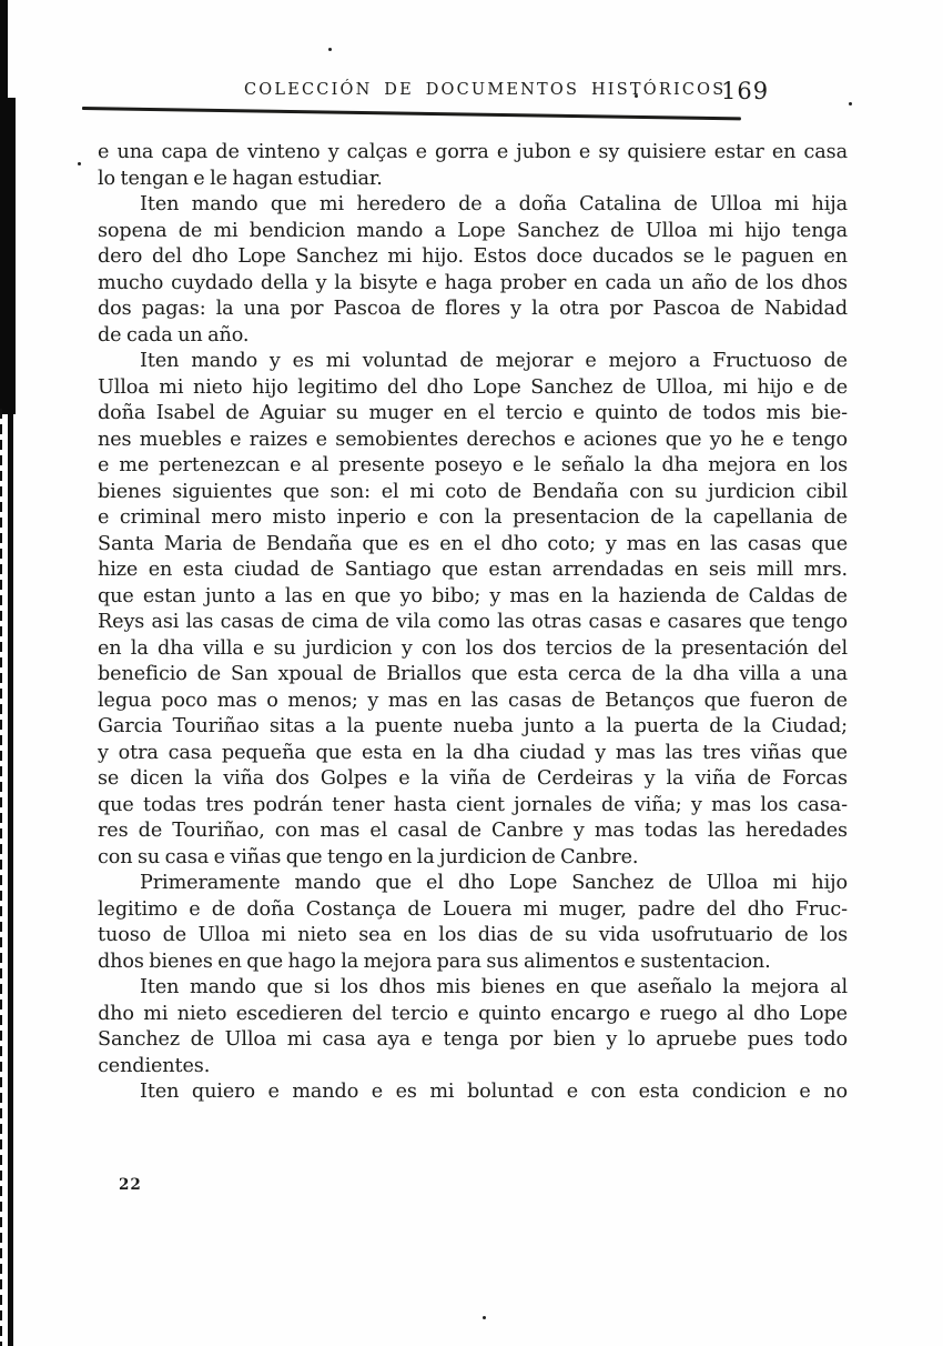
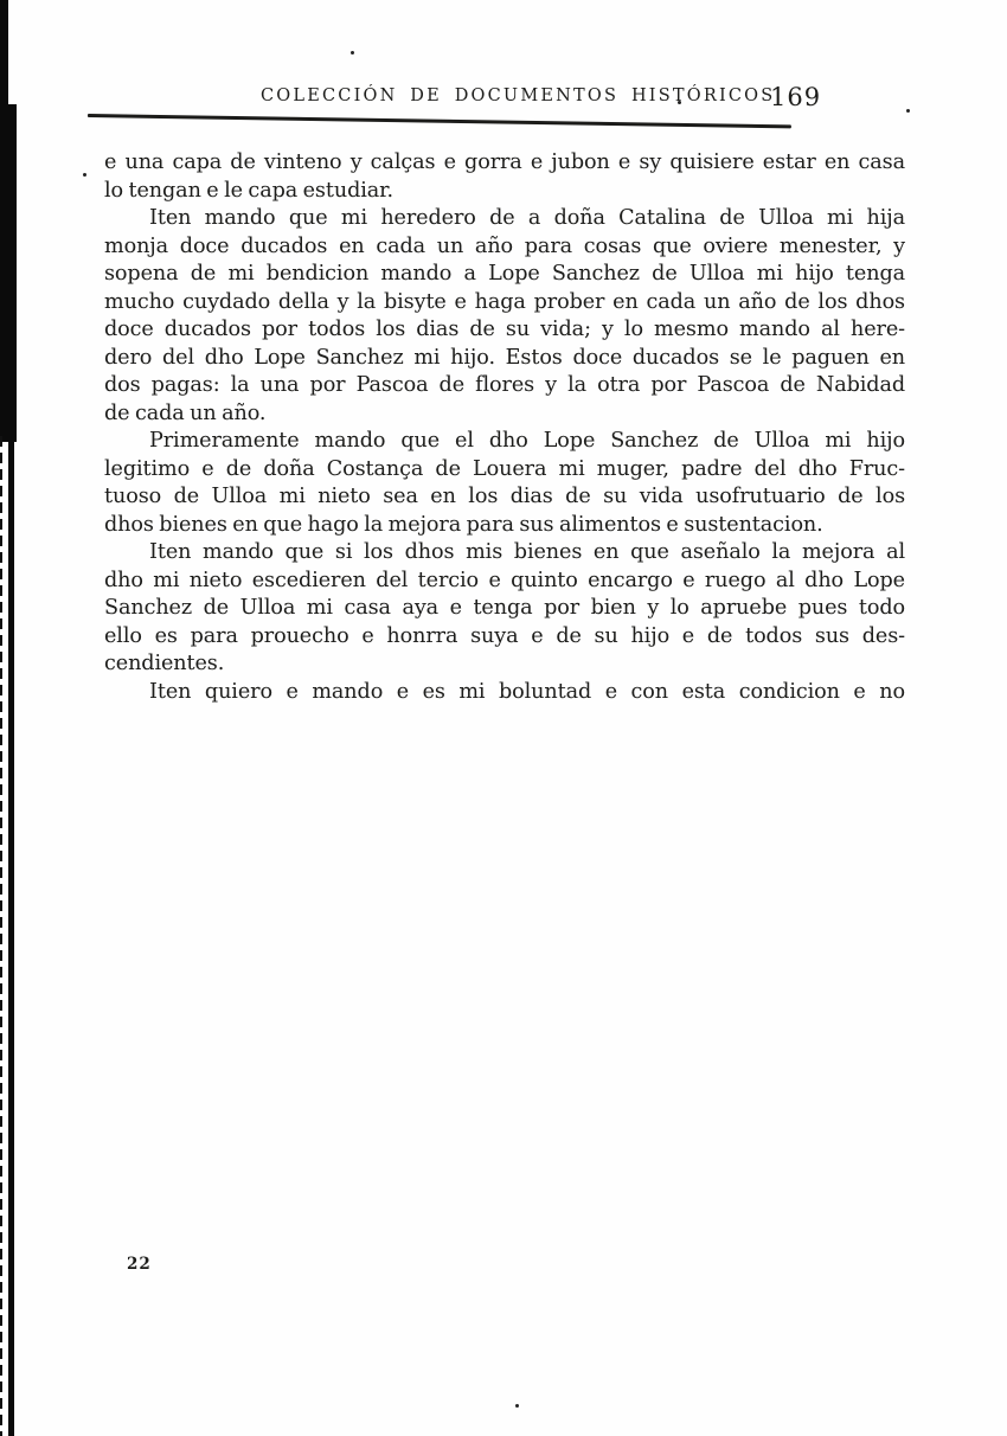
  COLECCIÓN DE DOCUMENTOS HISTÓRICOS
  169
  e una capa de vinteno y calças e gorra e jubon e sy quisiere estar en casa
- lo tengan e le hagan estudiar.
+ lo tengan e le capa estudiar.
  Iten mando que mi heredero de a doña Catalina de Ulloa mi hija
+ monja doce ducados en cada un año para cosas que oviere menester, y
  sopena de mi bendicion mando a Lope Sanchez de Ulloa mi hijo tenga
- dero del dho Lope Sanchez mi hijo. Estos doce ducados se le paguen en
+ mucho cuydado della y la bisyte e haga prober en cada un año de los dhos
+ doce ducados por todos los dias de su vida; y lo mesmo mando al here-
- mucho cuydado della y la bisyte e haga prober en cada un año de los dhos
+ dero del dho Lope Sanchez mi hijo. Estos doce ducados se le paguen en
  dos pagas: la una por Pascoa de flores y la otra por Pascoa de Nabidad
  de cada un año.
- Iten mando y es mi voluntad de mejorar e mejoro a Fructuoso de
- Ulloa mi nieto hijo legitimo del dho Lope Sanchez de Ulloa, mi hijo e de
- doña Isabel de Aguiar su muger en el tercio e quinto de todos mis bie-
- nes muebles e raizes e semobientes derechos e aciones que yo he e tengo
- e me pertenezcan e al presente poseyo e le señalo la dha mejora en los
- bienes siguientes que son: el mi coto de Bendaña con su jurdicion cibil
- e criminal mero misto inperio e con la presentacion de la capellania de
- Santa Maria de Bendaña que es en el dho coto; y mas en las casas que
- hize en esta ciudad de Santiago que estan arrendadas en seis mill mrs.
- que estan junto a las en que yo bibo; y mas en la hazienda de Caldas de
- Reys asi las casas de cima de vila como las otras casas e casares que tengo
- en la dha villa e su jurdicion y con los dos tercios de la presentación del
- beneficio de San xpoual de Briallos que esta cerca de la dha villa a una
- legua poco mas o menos; y mas en las casas de Betanços que fueron de
- Garcia Touriñao sitas a la puente nueba junto a la puerta de la Ciudad;
- y otra casa pequeña que esta en la dha ciudad y mas las tres viñas que
- se dicen la viña dos Golpes e la viña de Cerdeiras y la viña de Forcas
- que todas tres podrán tener hasta cient jornales de viña; y mas los casa-
- res de Touriñao, con mas el casal de Canbre y mas todas las heredades
- con su casa e viñas que tengo en la jurdicion de Canbre.
  Primeramente mando que el dho Lope Sanchez de Ulloa mi hijo
  legitimo e de doña Costança de Louera mi muger, padre del dho Fruc-
  tuoso de Ulloa mi nieto sea en los dias de su vida usofrutuario de los
  dhos bienes en que hago la mejora para sus alimentos e sustentacion.
  Iten mando que si los dhos mis bienes en que aseñalo la mejora al
  dho mi nieto escedieren del tercio e quinto encargo e ruego al dho Lope
  Sanchez de Ulloa mi casa aya e tenga por bien y lo apruebe pues todo
+ ello es para prouecho e honrra suya e de su hijo e de todos sus des-
  cendientes.
  Iten quiero e mando e es mi boluntad e con esta condicion e no
  22
